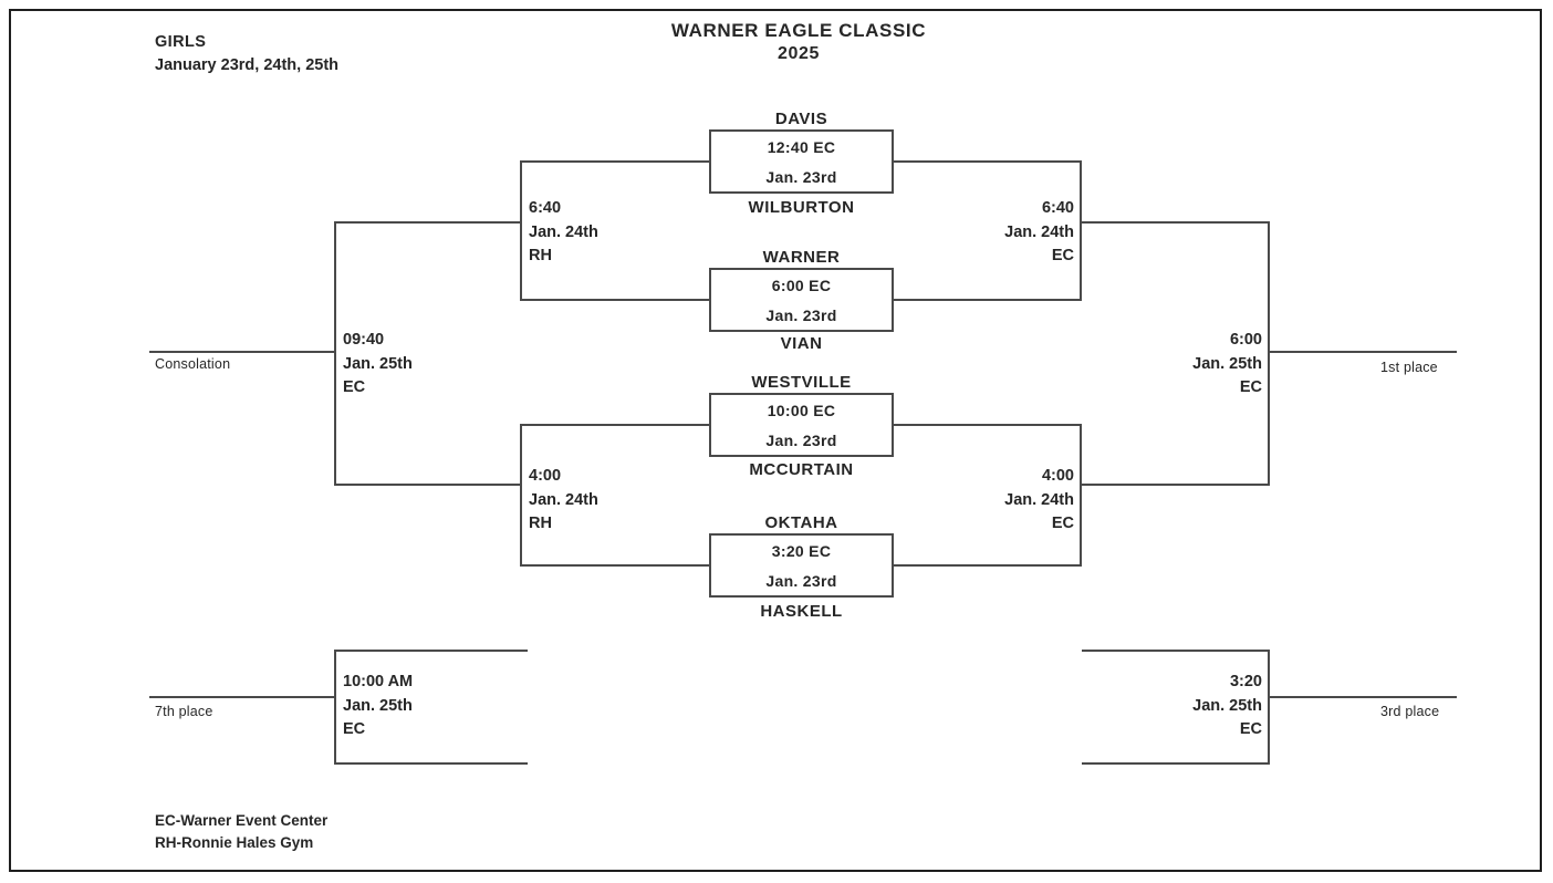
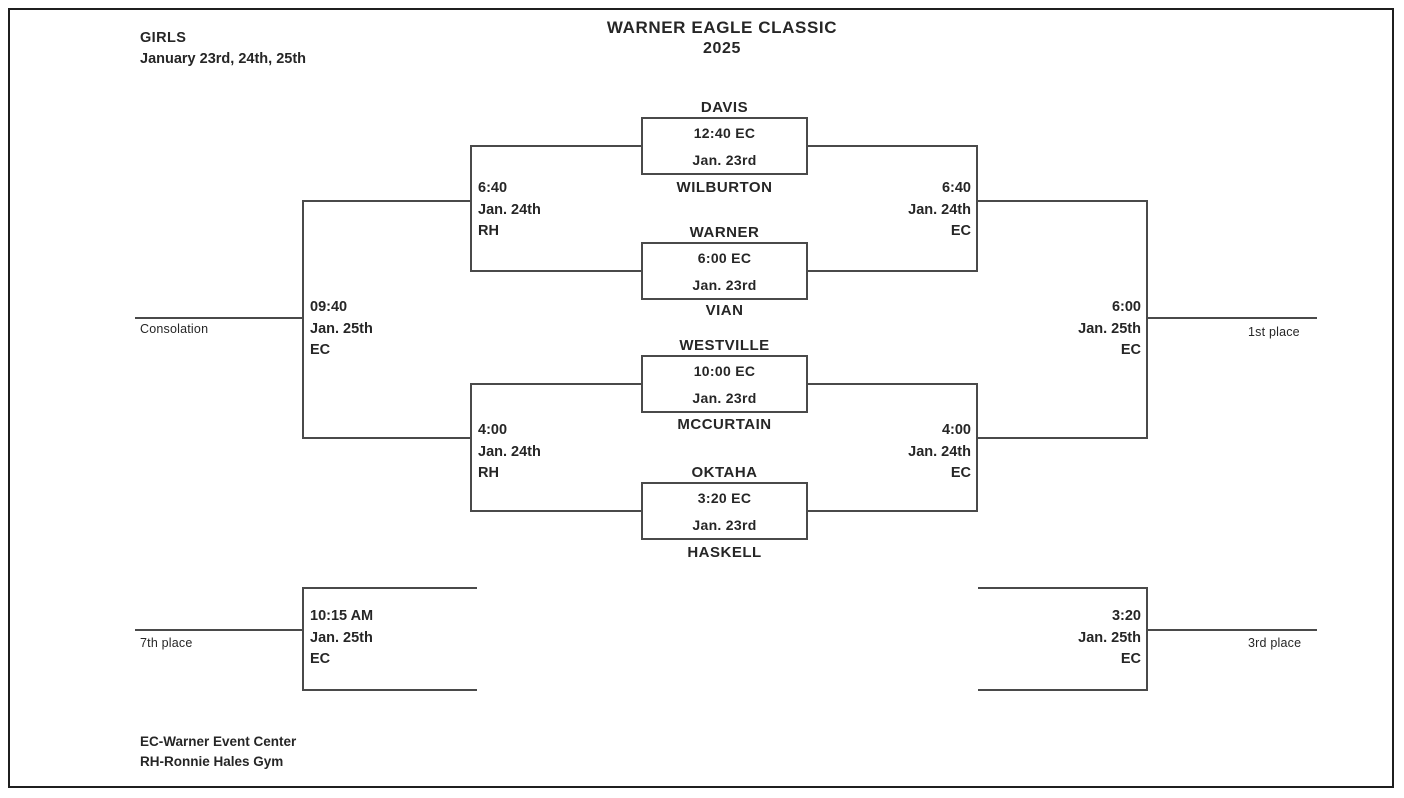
  GIRLS
  January 23rd, 24th, 25th
  WARNER EAGLE CLASSIC
  2025
  DAVIS
  12:40 EC
  Jan. 23rd
  WILBURTON
  WARNER
  6:00 EC
  Jan. 23rd
  VIAN
  WESTVILLE
  10:00 EC
  Jan. 23rd
  MCCURTAIN
  OKTAHA
  3:20 EC
  Jan. 23rd
  HASKELL
  6:40
  Jan. 24th
  RH
  6:40
  Jan. 24th
  EC
  4:00
  Jan. 24th
  RH
  4:00
  Jan. 24th
  EC
  09:40
  Jan. 25th
  EC
  6:00
  Jan. 25th
  EC
- 10:00 AM
+ 10:15 AM
  Jan. 25th
  EC
  3:20
  Jan. 25th
  EC
  Consolation
  1st place
  7th place
  3rd place
  EC-Warner Event Center
  RH-Ronnie Hales Gym
